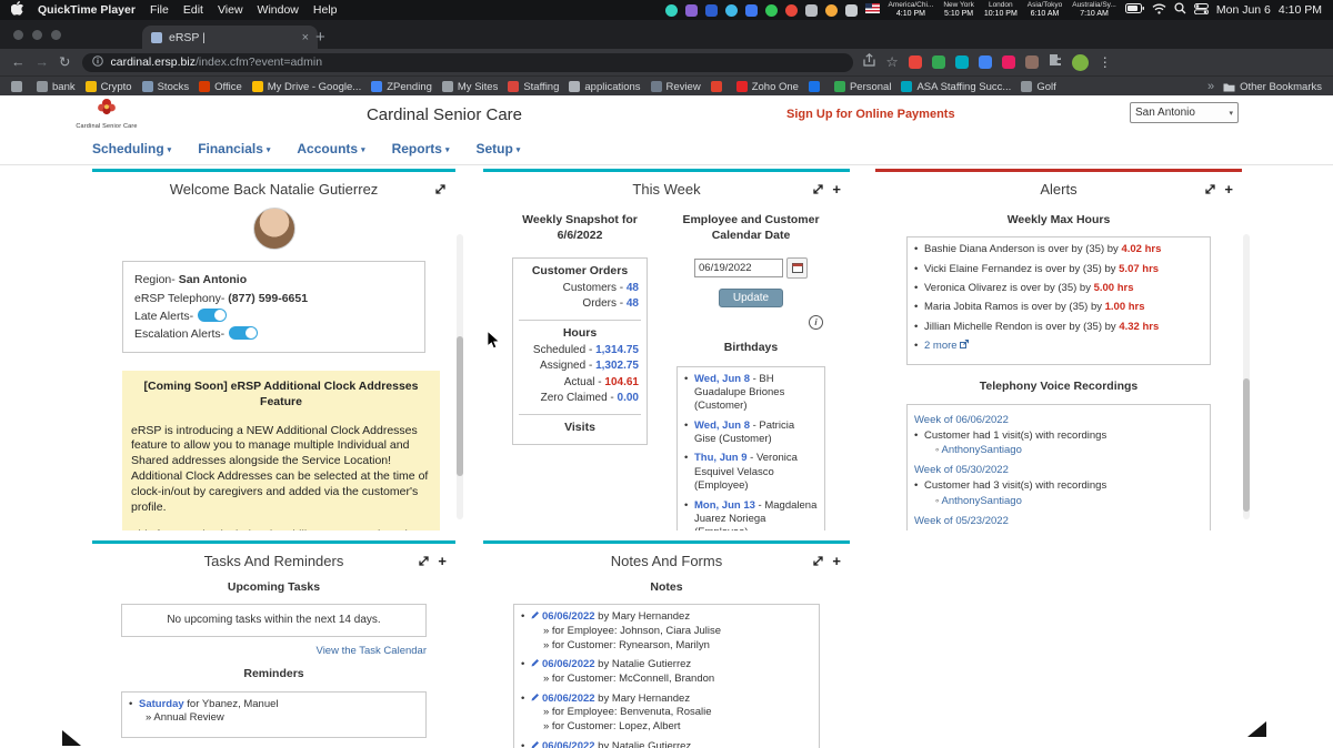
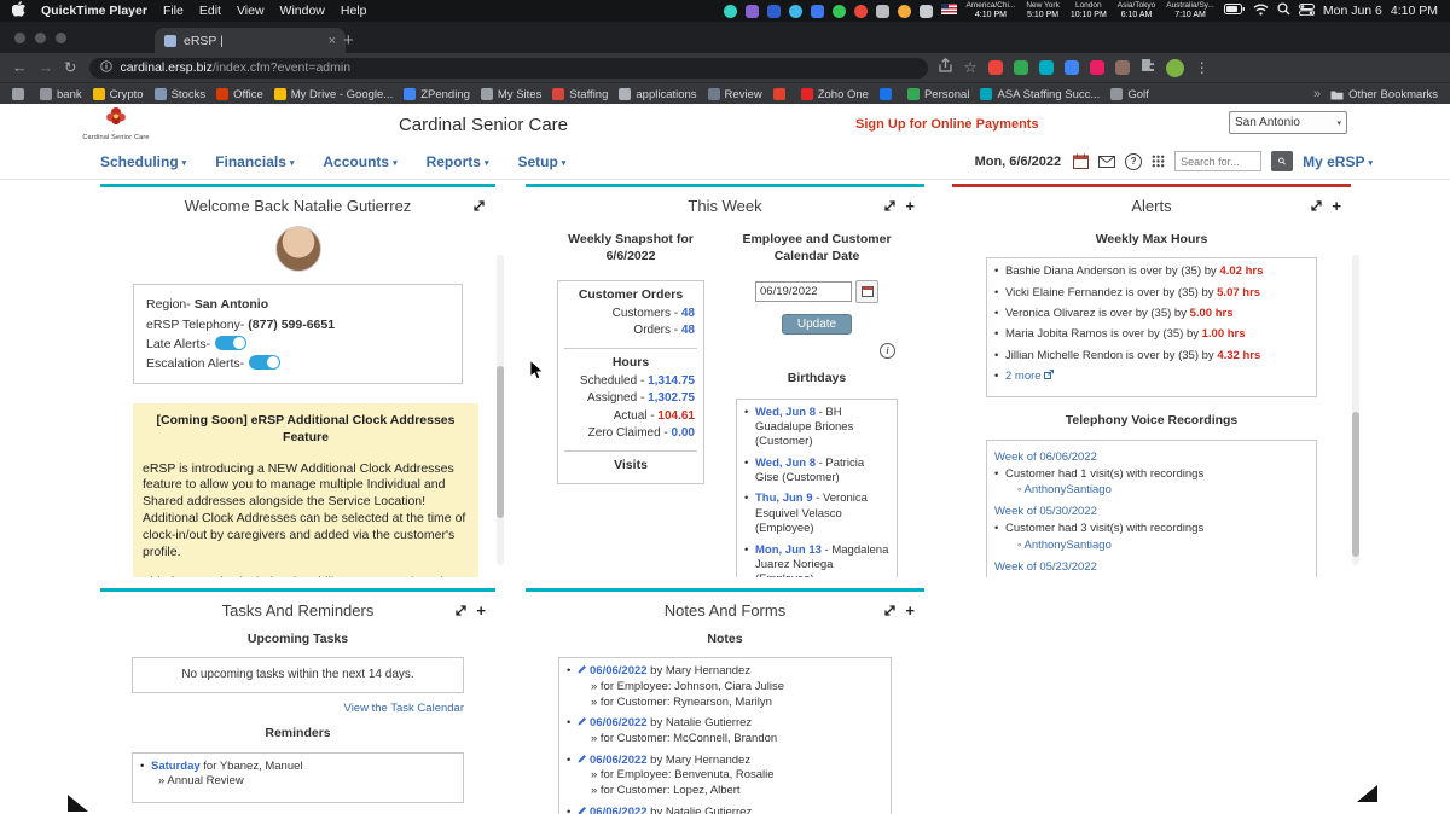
  QuickTime Player
  File
  Edit
  View
  Window
  Help
  Mon Jun 6
  4:10 PM
  eRSP |
  ×
  +
  ←
  →
  ↻
  cardinal.ersp.biz/index.cfm?event=admin
  ☆
  ⋮
  bank
  Crypto
  Stocks
  Office
  My Drive - Google...
  ZPending
  My Sites
  Staffing
  applications
  Review
  Zoho One
  Personal
  ASA Staffing Succ...
  Golf
  »
  Other Bookmarks
  Cardinal Senior Care
  Sign Up for Online Payments
  San Antonio
  Scheduling
  Financials
  Accounts
  Reports
  Setup
+ Mon, 6/6/2022
+ ?
+ Search for...
+ My eRSP
  Welcome Back Natalie Gutierrez
  Region- San Antonio
  eRSP Telephony- (877) 599-6651
  Late Alerts-
  Escalation Alerts-
  [Coming Soon] eRSP Additional Clock Addresses Feature
  eRSP is introducing a NEW Additional Clock Addresses feature to allow you to manage multiple Individual and Shared addresses alongside the Service Location! Additional Clock Addresses can be selected at the time of clock-in/out by caregivers and added via the customer's profile.
  +
  This Week
  Weekly Snapshot for 6/6/2022
  Customer Orders
  Customers - 48
  Orders - 48
  Hours
  Scheduled - 1,314.75
  Assigned - 1,302.75
  Actual - 104.61
  Zero Claimed - 0.00
  Visits
  Employee and Customer Calendar Date
  06/19/2022
  Update
  i
  Birthdays
  Wed, Jun 8 - BH Guadalupe Briones (Customer)
  Wed, Jun 8 - Patricia Gise (Customer)
  Thu, Jun 9 - Veronica Esquivel Velasco (Employee)
  Mon, Jun 13 - Magdalena Juarez Noriega
  +
  Alerts
  Weekly Max Hours
  Bashie Diana Anderson is over by (35) by 4.02 hrs
  Vicki Elaine Fernandez is over by (35) by 5.07 hrs
  Veronica Olivarez is over by (35) by 5.00 hrs
  Maria Jobita Ramos is over by (35) by 1.00 hrs
  Jillian Michelle Rendon is over by (35) by 4.32 hrs
  2 more
  Telephony Voice Recordings
  Week of 06/06/2022
  Customer had 1 visit(s) with recordings
  AnthonySantiago
  Week of 05/30/2022
  Customer had 3 visit(s) with recordings
  AnthonySantiago
  Week of 05/23/2022
  +
  Tasks And Reminders
  Upcoming Tasks
  No upcoming tasks within the next 14 days.
  View the Task Calendar
  Reminders
  Saturday for Ybanez, Manuel
  » Annual Review
  +
  Notes And Forms
  Notes
  06/06/2022 by Mary Hernandez
  » for Employee: Johnson, Ciara Julise
  » for Customer: Rynearson, Marilyn
  06/06/2022 by Natalie Gutierrez
  » for Customer: McConnell, Brandon
  06/06/2022 by Mary Hernandez
  » for Employee: Benvenuta, Rosalie
  » for Customer: Lopez, Albert
  06/06/2022 by Natalie Gutierrez
